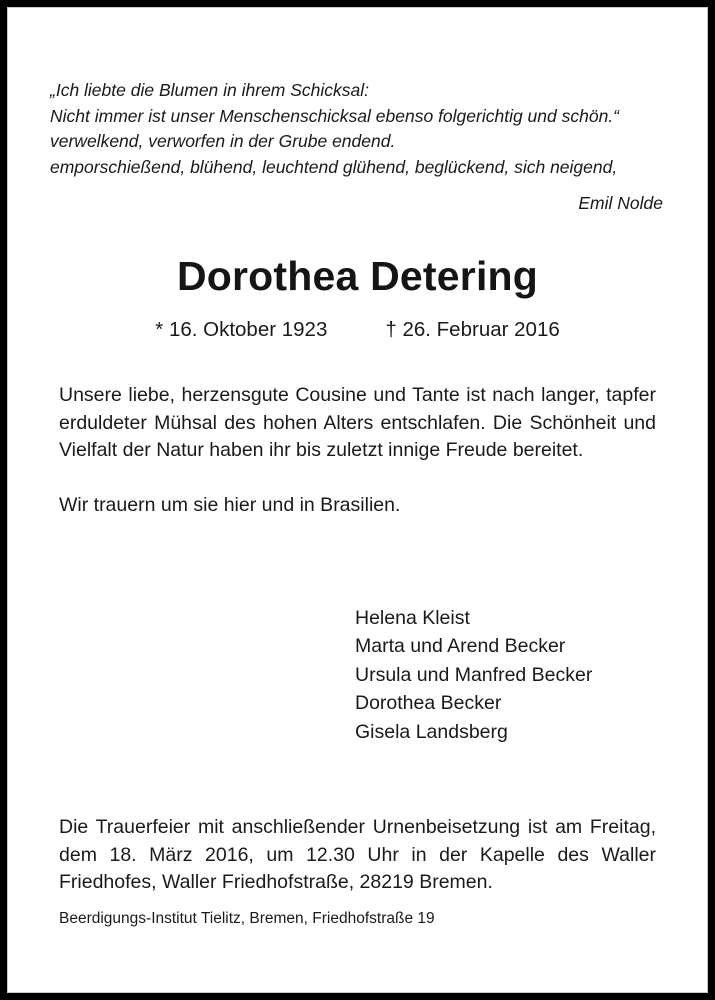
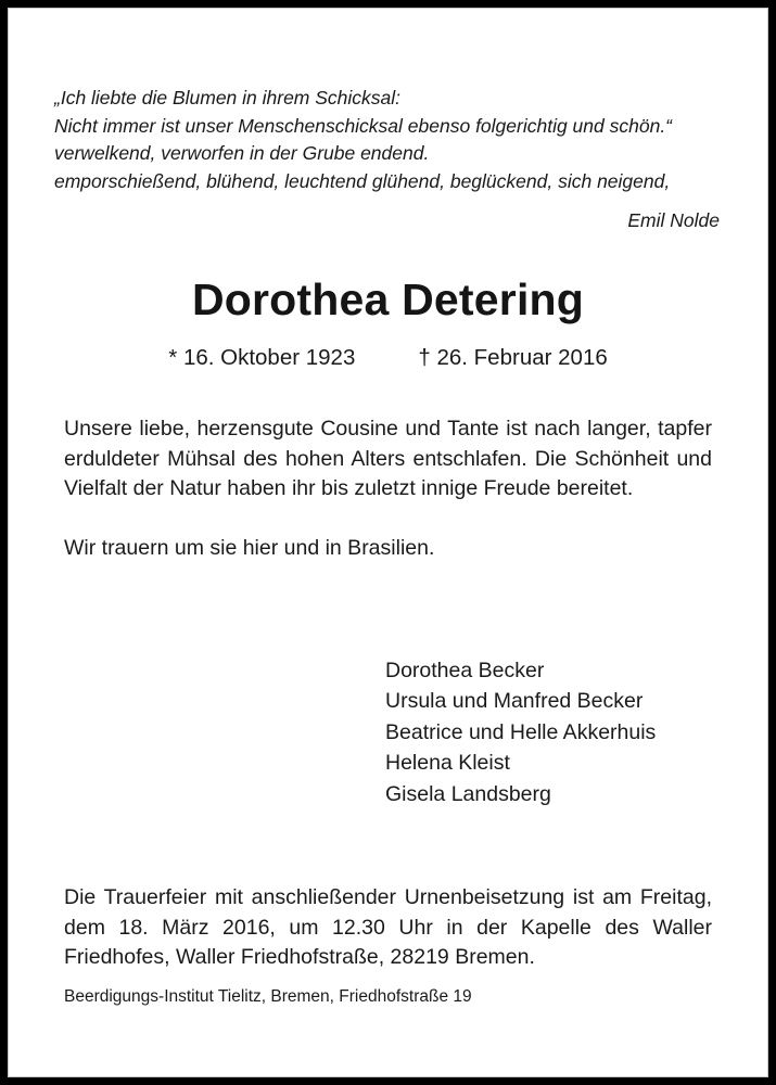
  „Ich liebte die Blumen in ihrem Schicksal:
  Nicht immer ist unser Menschenschicksal ebenso folgerichtig und schön.“
  verwelkend, verworfen in der Grube endend.
  emporschießend, blühend, leuchtend glühend, beglückend, sich neigend,
  Emil Nolde
  Dorothea Detering
  * 16. Oktober 1923 † 26. Februar 2016
  Unsere liebe, herzensgute Cousine und Tante ist nach langer, tapfer erduldeter Mühsal des hohen Alters entschlafen. Die Schönheit und Vielfalt der Natur haben ihr bis zuletzt innige Freude bereitet.
  Wir trauern um sie hier und in Brasilien.
- Helena Kleist
+ Dorothea Becker
- Marta und Arend Becker
  Ursula und Manfred Becker
+ Beatrice und Helle Akkerhuis
- Dorothea Becker
+ Helena Kleist
  Gisela Landsberg
  Die Trauerfeier mit anschließender Urnenbeisetzung ist am Freitag, dem 18. März 2016, um 12.30 Uhr in der Kapelle des Waller Friedhofes, Waller Friedhofstraße, 28219 Bremen.
  Beerdigungs-Institut Tielitz, Bremen, Friedhofstraße 19
